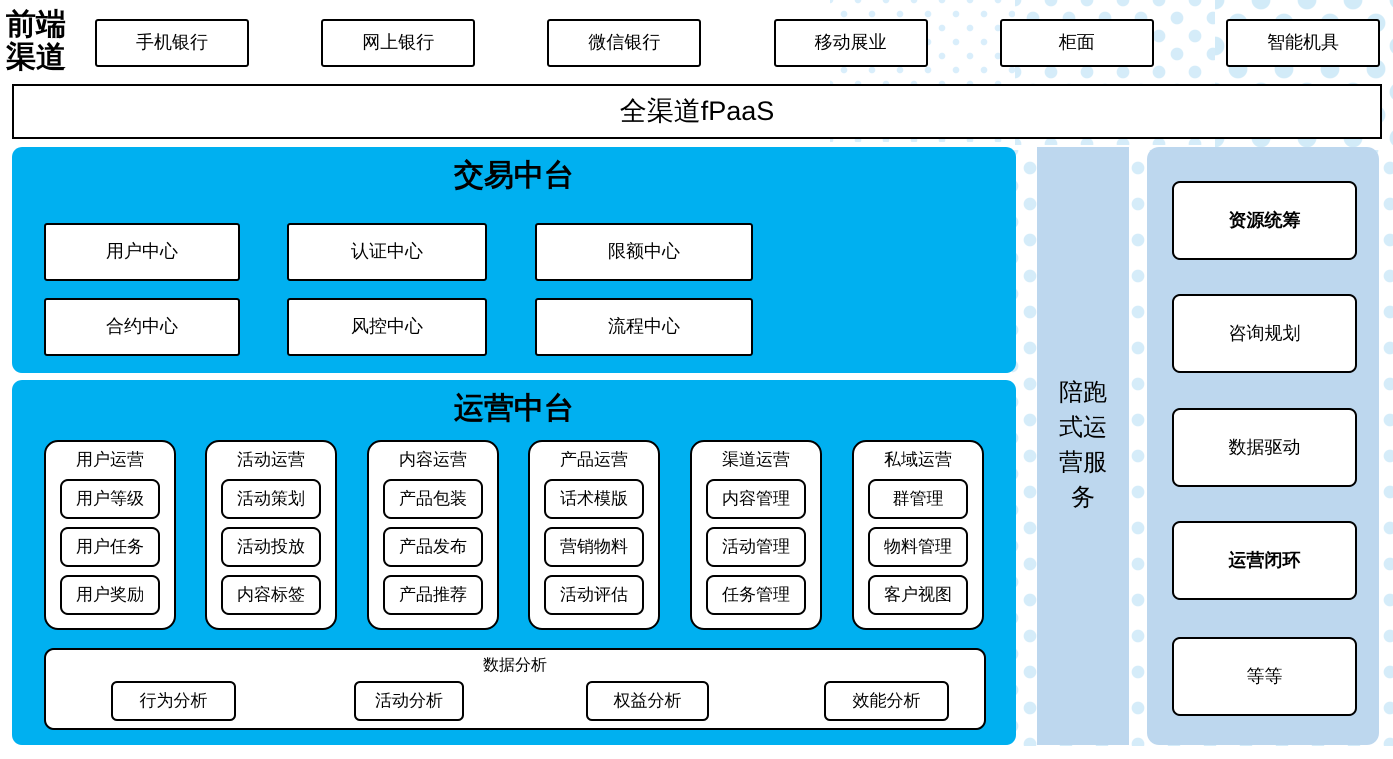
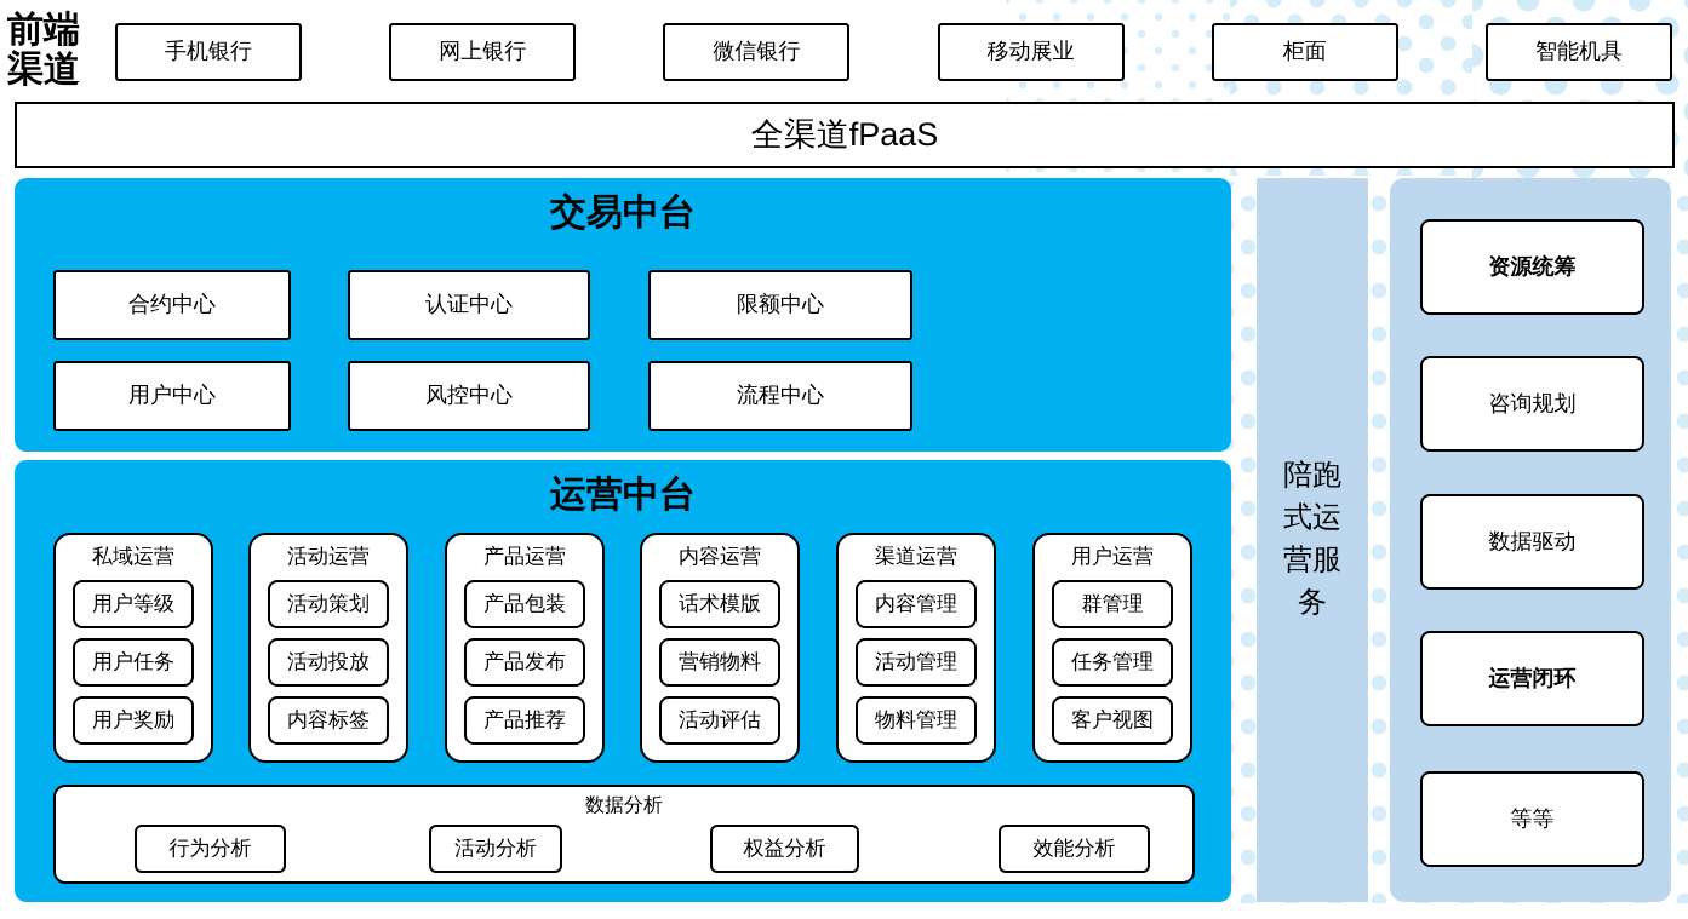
  前端渠道
  手机银行
  网上银行
  微信银行
  移动展业
  柜面
  智能机具
  全渠道fPaaS
  交易中台
- 用户中心
+ 合约中心
  认证中心
  限额中心
- 合约中心
+ 用户中心
  风控中心
  流程中心
  运营中台
- 用户运营
+ 私域运营
  用户等级
  用户任务
  用户奖励
  活动运营
  活动策划
  活动投放
  内容标签
- 内容运营
+ 产品运营
  产品包装
  产品发布
  产品推荐
- 产品运营
+ 内容运营
  话术模版
  营销物料
  活动评估
  渠道运营
  内容管理
  活动管理
- 任务管理
+ 物料管理
- 私域运营
+ 用户运营
  群管理
- 物料管理
+ 任务管理
  客户视图
  数据分析
  行为分析
  活动分析
  权益分析
  效能分析
  陪跑式运营服务
  资源统筹
  咨询规划
  数据驱动
  运营闭环
  等等
